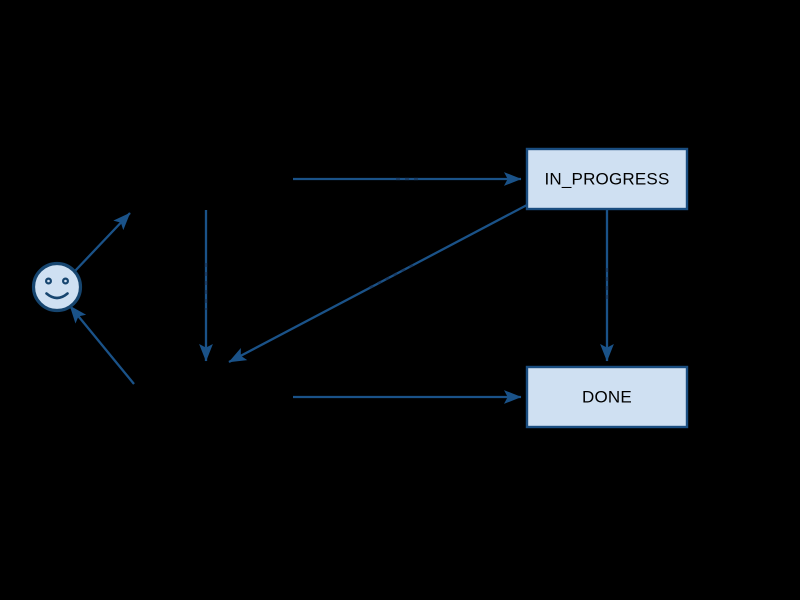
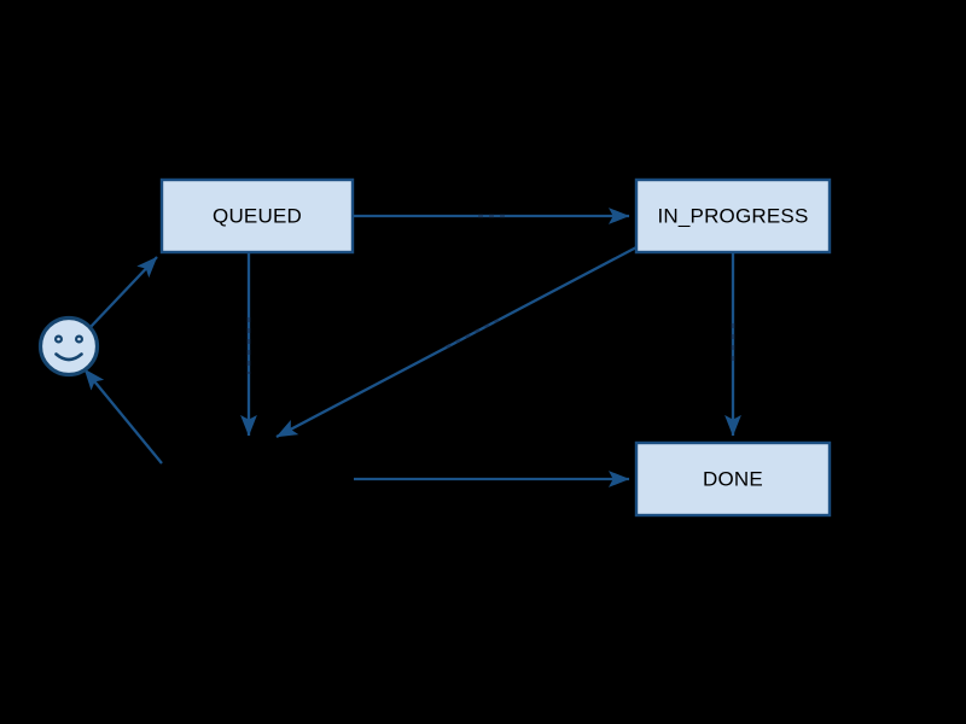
+ QUEUED
  IN_PROGRESS
  DONE
